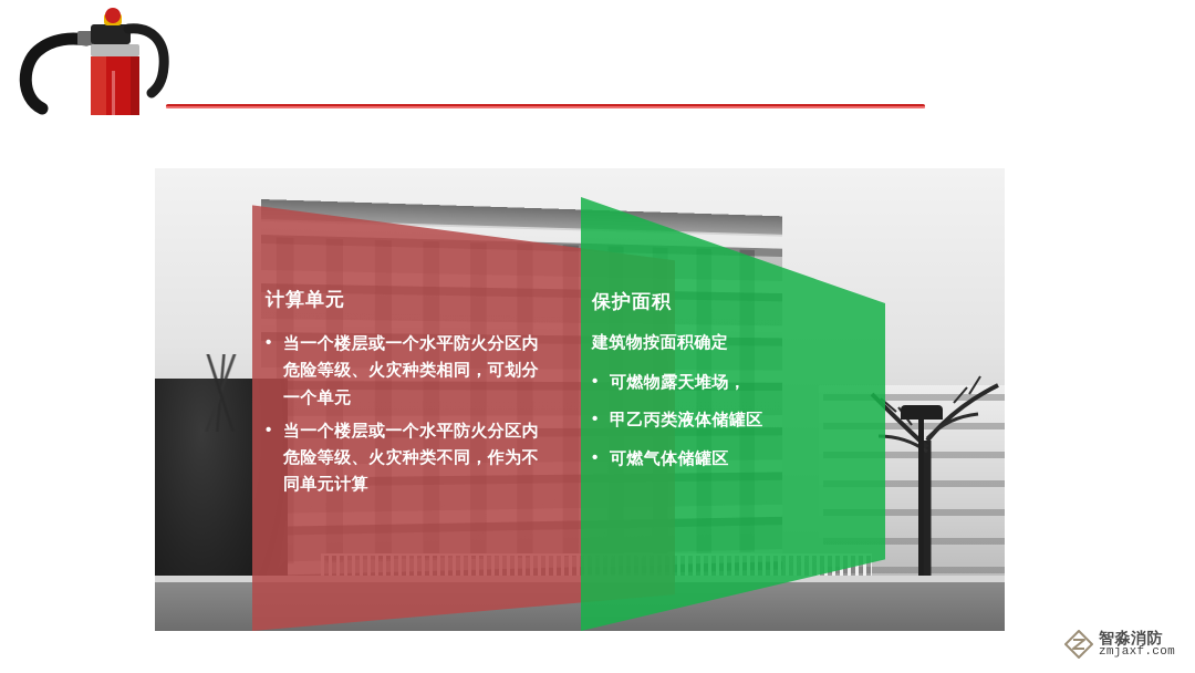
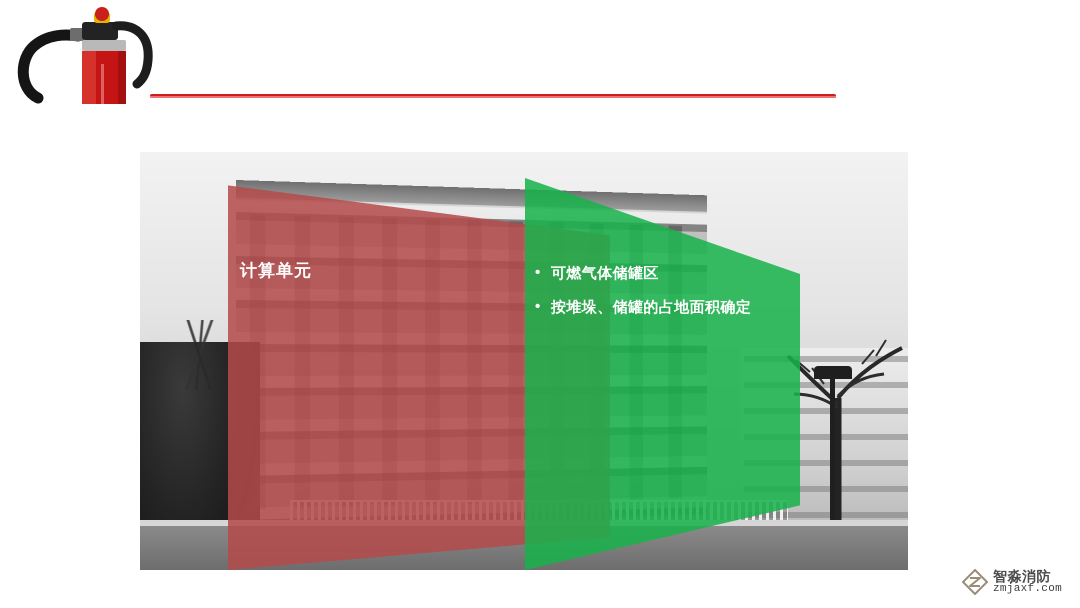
  计算单元
- 当一个楼层或一个水平防火分区内危险等级、火灾种类相同，可划分一个单元
- 当一个楼层或一个水平防火分区内危险等级、火灾种类不同，作为不同单元计算
- 保护面积
- 建筑物按面积确定
- 可燃物露天堆场，
- 甲乙丙类液体储罐区
  可燃气体储罐区
+ 按堆垛、储罐的占地面积确定
  智淼消防
  zmjaxf.com
